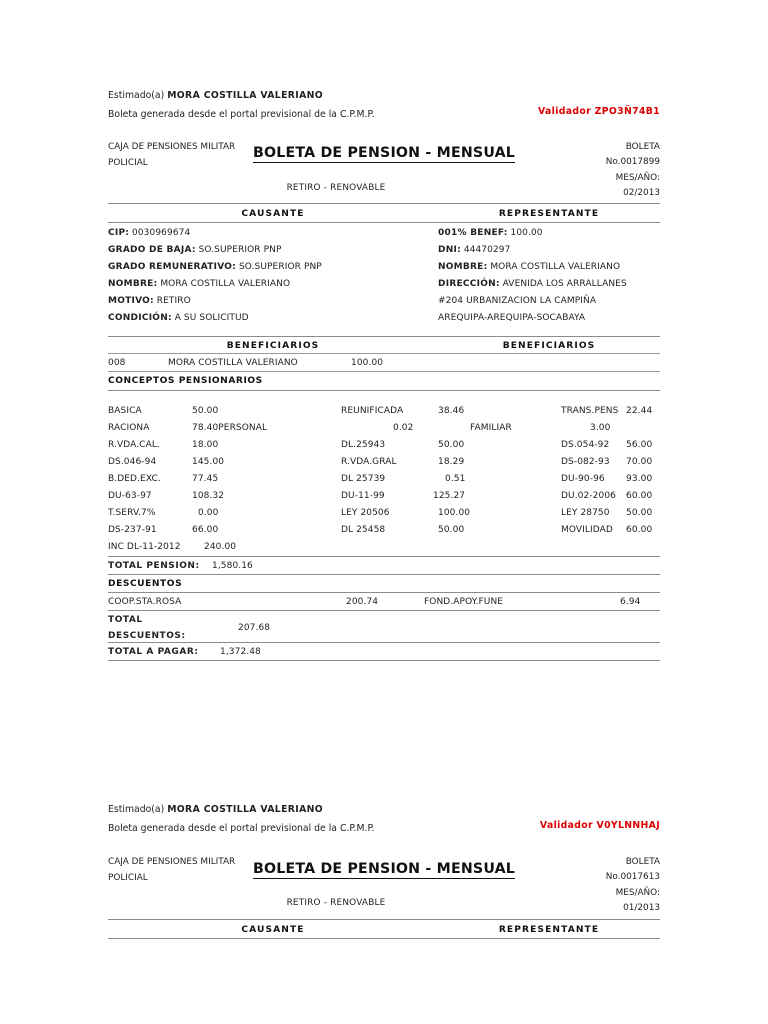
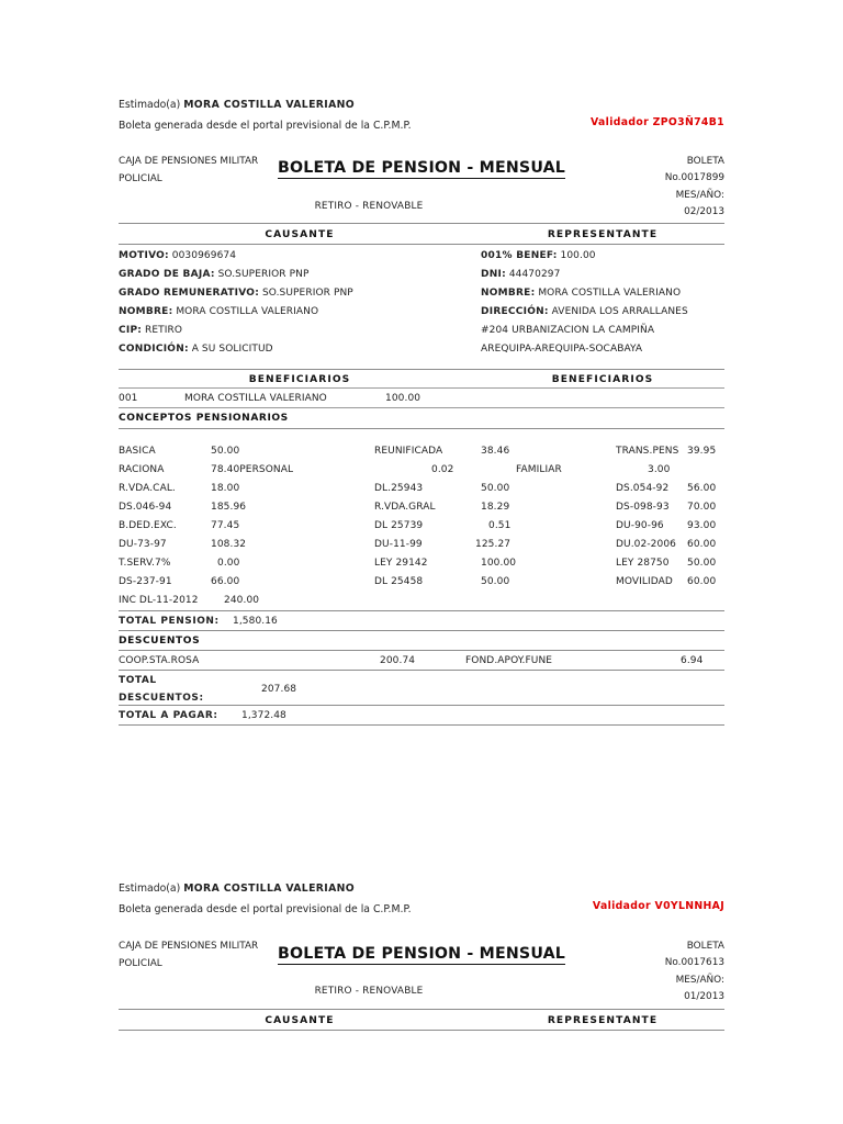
  Estimado(a) MORA COSTILLA VALERIANO
  Boleta generada desde el portal previsional de la C.P.M.P.
  Validador ZPO3Ñ74B1
  CAJA DE PENSIONES MILITAR
  POLICIAL
  BOLETA DE PENSION - MENSUAL
  RETIRO - RENOVABLE
  BOLETA
  No.0017899
  MES/AÑO:
  02/2013
  CAUSANTE
  REPRESENTANTE
- CIP: 0030969674
+ MOTIVO: 0030969674
  GRADO DE BAJA: SO.SUPERIOR PNP
  GRADO REMUNERATIVO: SO.SUPERIOR PNP
  NOMBRE: MORA COSTILLA VALERIANO
- MOTIVO: RETIRO
+ CIP: RETIRO
  CONDICIÓN: A SU SOLICITUD
  001% BENEF: 100.00
  DNI: 44470297
  NOMBRE: MORA COSTILLA VALERIANO
  DIRECCIÓN: AVENIDA LOS ARRALLANES
  #204 URBANIZACION LA CAMPIÑA
  AREQUIPA-AREQUIPA-SOCABAYA
  BENEFICIARIOS
  BENEFICIARIOS
- 008
+ 001
  MORA COSTILLA VALERIANO
  100.00
  CONCEPTOS PENSIONARIOS
  BASICA
  50.00
  REUNIFICADA
  38.46
  TRANS.PENS
- 22.44
+ 39.95
  RACIONA
  78.40PERSONAL
  0.02
  FAMILIAR
  3.00
  R.VDA.CAL.
  18.00
  DL.25943
  50.00
  DS.054-92
  56.00
  DS.046-94
- 145.00
+ 185.96
  R.VDA.GRAL
  18.29
- DS-082-93
+ DS-098-93
  70.00
  B.DED.EXC.
  77.45
  DL 25739
  0.51
  DU-90-96
  93.00
- DU-63-97
+ DU-73-97
  108.32
  DU-11-99
  125.27
  DU.02-2006
  60.00
  T.SERV.7%
  0.00
- LEY 20506
+ LEY 29142
  100.00
  LEY 28750
  50.00
  DS-237-91
  66.00
  DL 25458
  50.00
  MOVILIDAD
  60.00
  INC DL-11-2012
  240.00
  TOTAL PENSION:
  1,580.16
  DESCUENTOS
  COOP.STA.ROSA
  200.74
  FOND.APOY.FUNE
  6.94
  TOTAL
  DESCUENTOS:
  207.68
  TOTAL A PAGAR:
  1,372.48
  Estimado(a) MORA COSTILLA VALERIANO
  Boleta generada desde el portal previsional de la C.P.M.P.
  Validador V0YLNNHAJ
  CAJA DE PENSIONES MILITAR
  POLICIAL
  BOLETA DE PENSION - MENSUAL
  RETIRO - RENOVABLE
  BOLETA
  No.0017613
  MES/AÑO:
  01/2013
  CAUSANTE
  REPRESENTANTE
